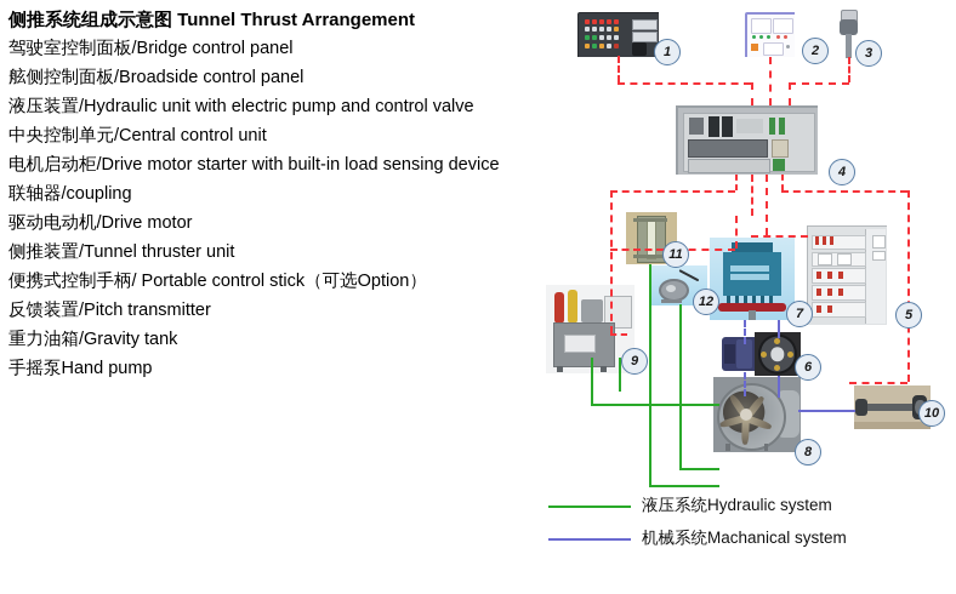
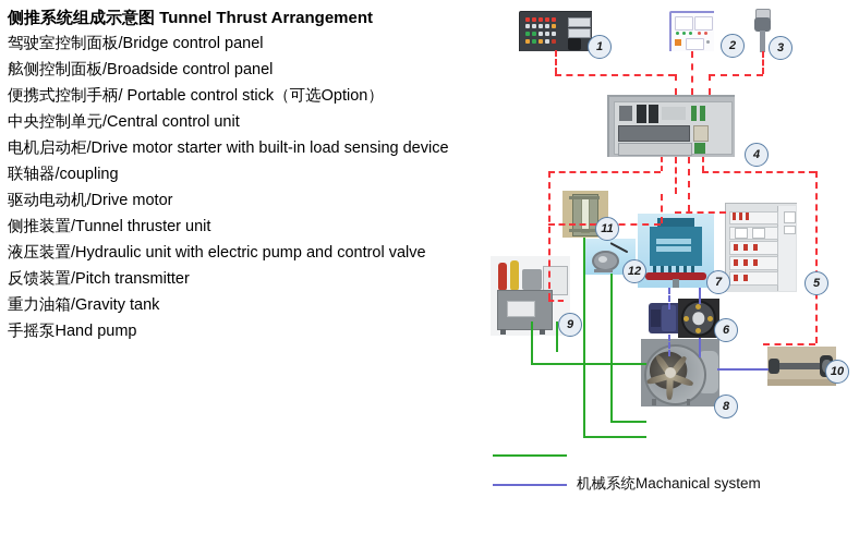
  侧推系统组成示意图 Tunnel Thrust Arrangement
  驾驶室控制面板/Bridge control panel
  舷侧控制面板/Broadside control panel
- 液压装置/Hydraulic unit with electric pump and control valve
+ 便携式控制手柄/ Portable control stick（可选Option）
  中央控制单元/Central control unit
  电机启动柜/Drive motor starter with built-in load sensing device
  联轴器/coupling
  驱动电动机/Drive motor
  侧推装置/Tunnel thruster unit
- 便携式控制手柄/ Portable control stick（可选Option）
+ 液压装置/Hydraulic unit with electric pump and control valve
  反馈装置/Pitch transmitter
  重力油箱/Gravity tank
  手摇泵Hand pump
  1
  2
  3
  4
  11
  12
  7
  5
  9
  6
  8
  10
- 液压系统Hydraulic system
  机械系统Machanical system
